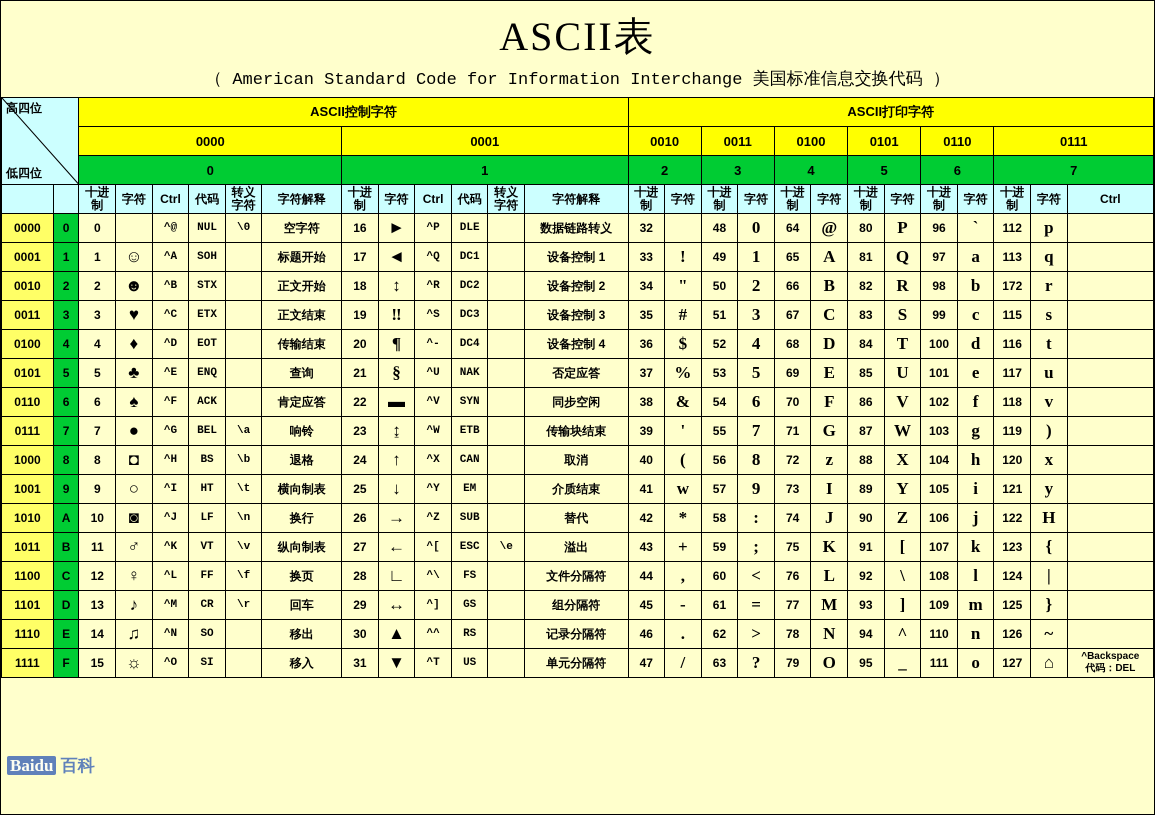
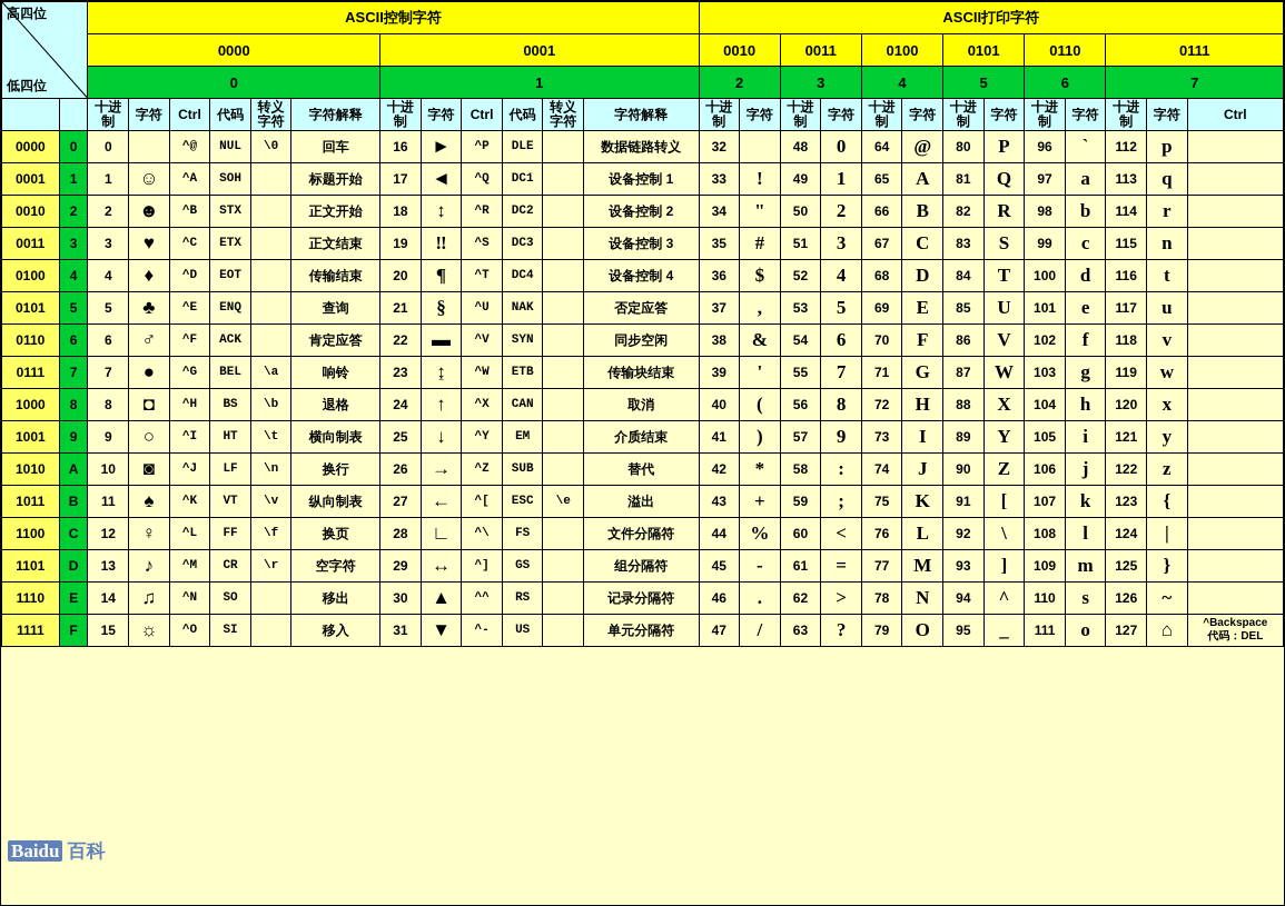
- ASCII表
- （ American Standard Code for Information Interchange 美国标准信息交换代码 ）
  高四位 低四位	ASCII控制字符	ASCII打印字符
  0000	0001	0010	0011	0100	0101	0110	0111
  0	1	2	3	4	5	6	7
  		十进制	字符	Ctrl	代码	转义字符	字符解释	十进制	字符	Ctrl	代码	转义字符	字符解释	十进制	字符	十进制	字符	十进制	字符	十进制	字符	十进制	字符	十进制	字符	Ctrl
- 0000	0	0		^@	NUL	\0	空字符	16	►	^P	DLE		数据链路转义	32		48	0	64	@	80	P	96	`	112	p
+ 0000	0	0		^@	NUL	\0	回车	16	►	^P	DLE		数据链路转义	32		48	0	64	@	80	P	96	`	112	p
  0001	1	1	☺	^A	SOH		标题开始	17	◄	^Q	DC1		设备控制 1	33	!	49	1	65	A	81	Q	97	a	113	q
- 0010	2	2	☻	^B	STX		正文开始	18	↕	^R	DC2		设备控制 2	34	"	50	2	66	B	82	R	98	b	172	r
+ 0010	2	2	☻	^B	STX		正文开始	18	↕	^R	DC2		设备控制 2	34	"	50	2	66	B	82	R	98	b	114	r
- 0011	3	3	♥	^C	ETX		正文结束	19	‼	^S	DC3		设备控制 3	35	#	51	3	67	C	83	S	99	c	115	s
+ 0011	3	3	♥	^C	ETX		正文结束	19	‼	^S	DC3		设备控制 3	35	#	51	3	67	C	83	S	99	c	115	n
- 0100	4	4	♦	^D	EOT		传输结束	20	¶	^-	DC4		设备控制 4	36	$	52	4	68	D	84	T	100	d	116	t
+ 0100	4	4	♦	^D	EOT		传输结束	20	¶	^T	DC4		设备控制 4	36	$	52	4	68	D	84	T	100	d	116	t
- 0101	5	5	♣	^E	ENQ		查询	21	§	^U	NAK		否定应答	37	%	53	5	69	E	85	U	101	e	117	u
+ 0101	5	5	♣	^E	ENQ		查询	21	§	^U	NAK		否定应答	37	,	53	5	69	E	85	U	101	e	117	u
- 0110	6	6	♠	^F	ACK		肯定应答	22	▬	^V	SYN		同步空闲	38	&	54	6	70	F	86	V	102	f	118	v
+ 0110	6	6	♂	^F	ACK		肯定应答	22	▬	^V	SYN		同步空闲	38	&	54	6	70	F	86	V	102	f	118	v
- 0111	7	7	●	^G	BEL	\a	响铃	23	↨	^W	ETB		传输块结束	39	'	55	7	71	G	87	W	103	g	119	)
+ 0111	7	7	●	^G	BEL	\a	响铃	23	↨	^W	ETB		传输块结束	39	'	55	7	71	G	87	W	103	g	119	w
- 1000	8	8	◘	^H	BS	\b	退格	24	↑	^X	CAN		取消	40	(	56	8	72	z	88	X	104	h	120	x
+ 1000	8	8	◘	^H	BS	\b	退格	24	↑	^X	CAN		取消	40	(	56	8	72	H	88	X	104	h	120	x
- 1001	9	9	○	^I	HT	\t	横向制表	25	↓	^Y	EM		介质结束	41	w	57	9	73	I	89	Y	105	i	121	y
+ 1001	9	9	○	^I	HT	\t	横向制表	25	↓	^Y	EM		介质结束	41	)	57	9	73	I	89	Y	105	i	121	y
- 1010	A	10	◙	^J	LF	\n	换行	26	→	^Z	SUB		替代	42	*	58	:	74	J	90	Z	106	j	122	H
+ 1010	A	10	◙	^J	LF	\n	换行	26	→	^Z	SUB		替代	42	*	58	:	74	J	90	Z	106	j	122	z
- 1011	B	11	♂	^K	VT	\v	纵向制表	27	←	^[	ESC	\e	溢出	43	+	59	;	75	K	91	[	107	k	123	{
+ 1011	B	11	♠	^K	VT	\v	纵向制表	27	←	^[	ESC	\e	溢出	43	+	59	;	75	K	91	[	107	k	123	{
- 1100	C	12	♀	^L	FF	\f	换页	28	∟	^\	FS		文件分隔符	44	,	60	<	76	L	92	\	108	l	124	|
+ 1100	C	12	♀	^L	FF	\f	换页	28	∟	^\	FS		文件分隔符	44	%	60	<	76	L	92	\	108	l	124	|
- 1101	D	13	♪	^M	CR	\r	回车	29	↔	^]	GS		组分隔符	45	-	61	=	77	M	93	]	109	m	125	}
+ 1101	D	13	♪	^M	CR	\r	空字符	29	↔	^]	GS		组分隔符	45	-	61	=	77	M	93	]	109	m	125	}
- 1110	E	14	♫	^N	SO		移出	30	▲	^^	RS		记录分隔符	46	.	62	>	78	N	94	^	110	n	126	~
+ 1110	E	14	♫	^N	SO		移出	30	▲	^^	RS		记录分隔符	46	.	62	>	78	N	94	^	110	s	126	~
- 1111	F	15	☼	^O	SI		移入	31	▼	^T	US		单元分隔符	47	/	63	?	79	O	95	_	111	o	127	⌂	^Backspace代码：DEL
+ 1111	F	15	☼	^O	SI		移入	31	▼	^-	US		单元分隔符	47	/	63	?	79	O	95	_	111	o	127	⌂	^Backspace代码：DEL
  Baidu 百科
